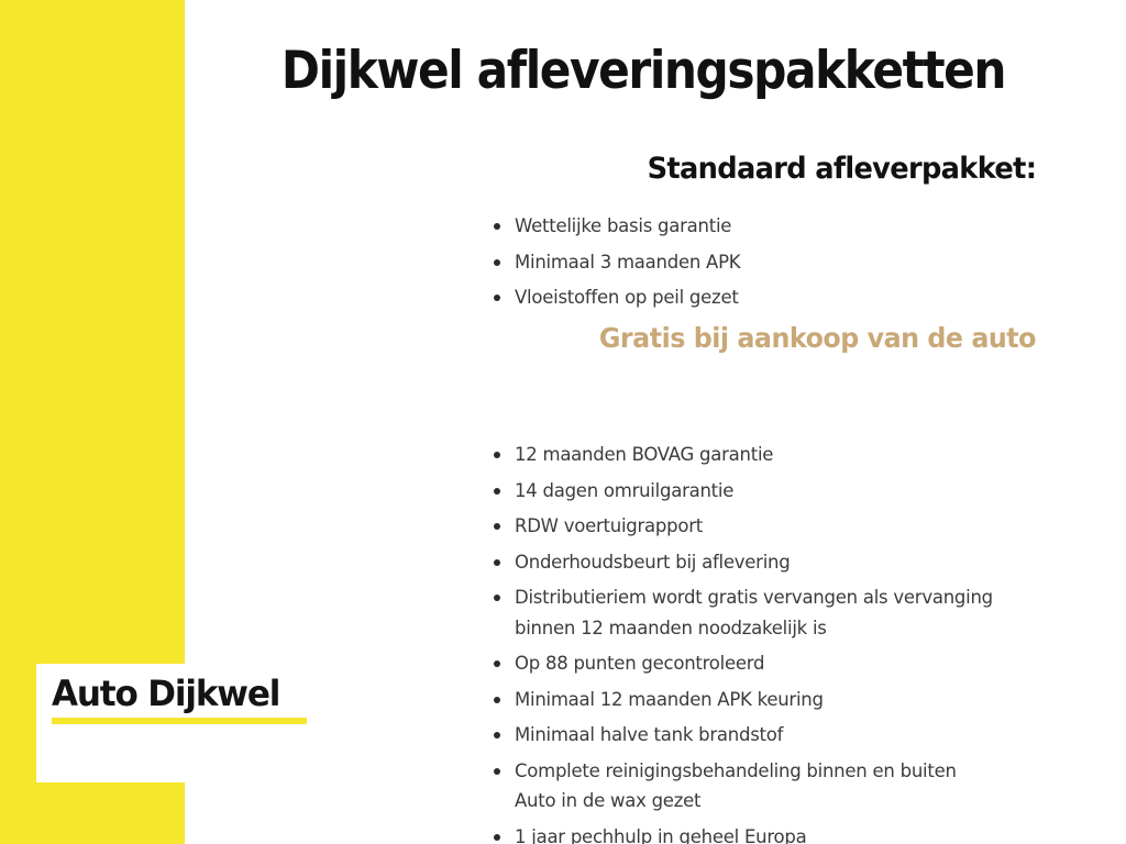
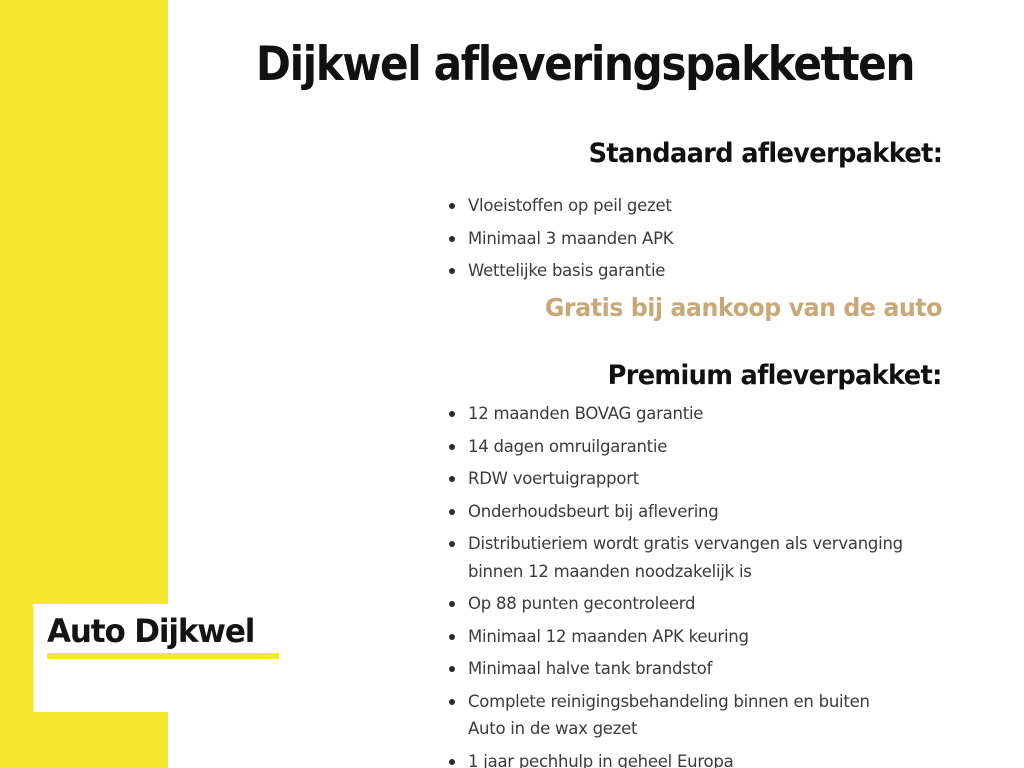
  Dijkwel afleveringspakketten
  Standaard afleverpakket:
- Wettelijke basis garantie
+ Vloeistoffen op peil gezet
  Minimaal 3 maanden APK
- Vloeistoffen op peil gezet
+ Wettelijke basis garantie
  Gratis bij aankoop van de auto
+ Premium afleverpakket:
  12 maanden BOVAG garantie
  14 dagen omruilgarantie
  RDW voertuigrapport
  Onderhoudsbeurt bij aflevering
  Distributieriem wordt gratis vervangen als vervanging
  binnen 12 maanden noodzakelijk is
  Op 88 punten gecontroleerd
  Minimaal 12 maanden APK keuring
  Minimaal halve tank brandstof
  Complete reinigingsbehandeling binnen en buiten
  Auto in de wax gezet
  1 jaar pechhulp in geheel Europa
  Auto Dijkwel
